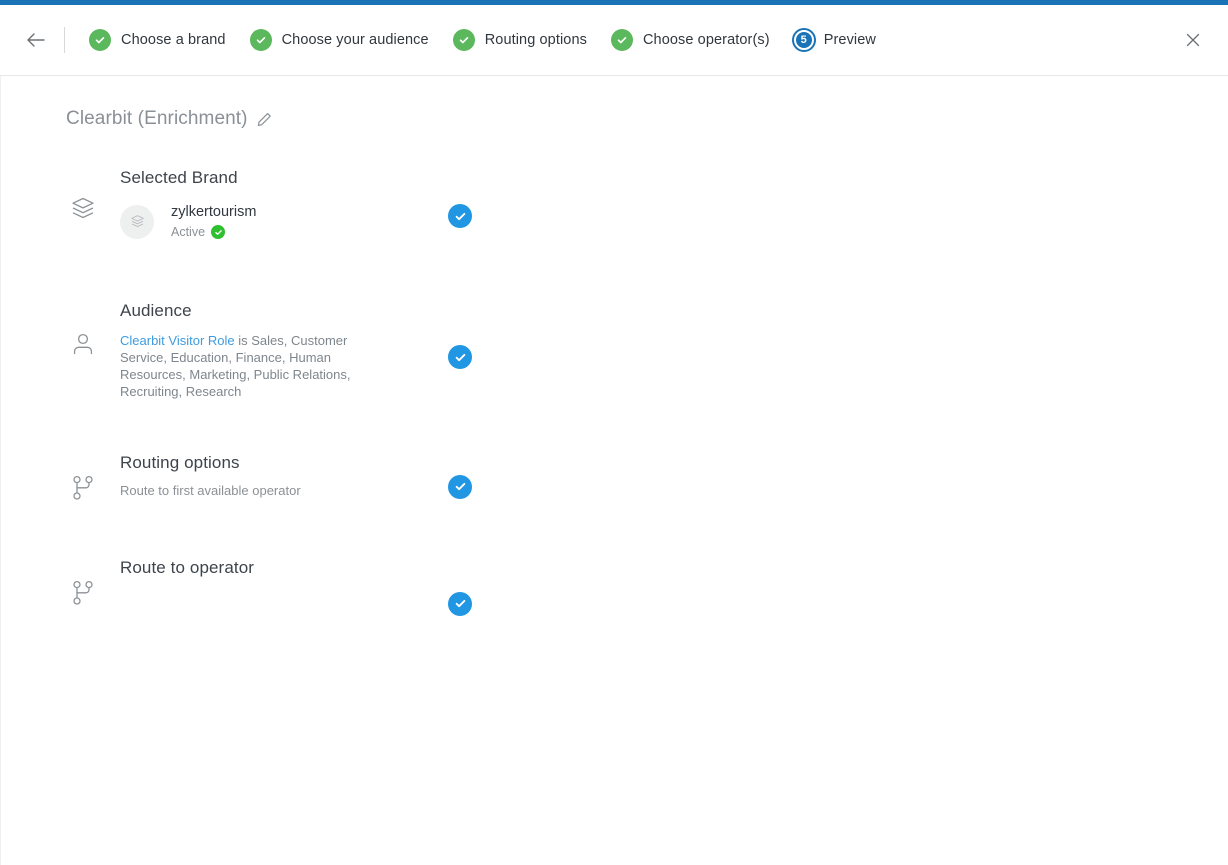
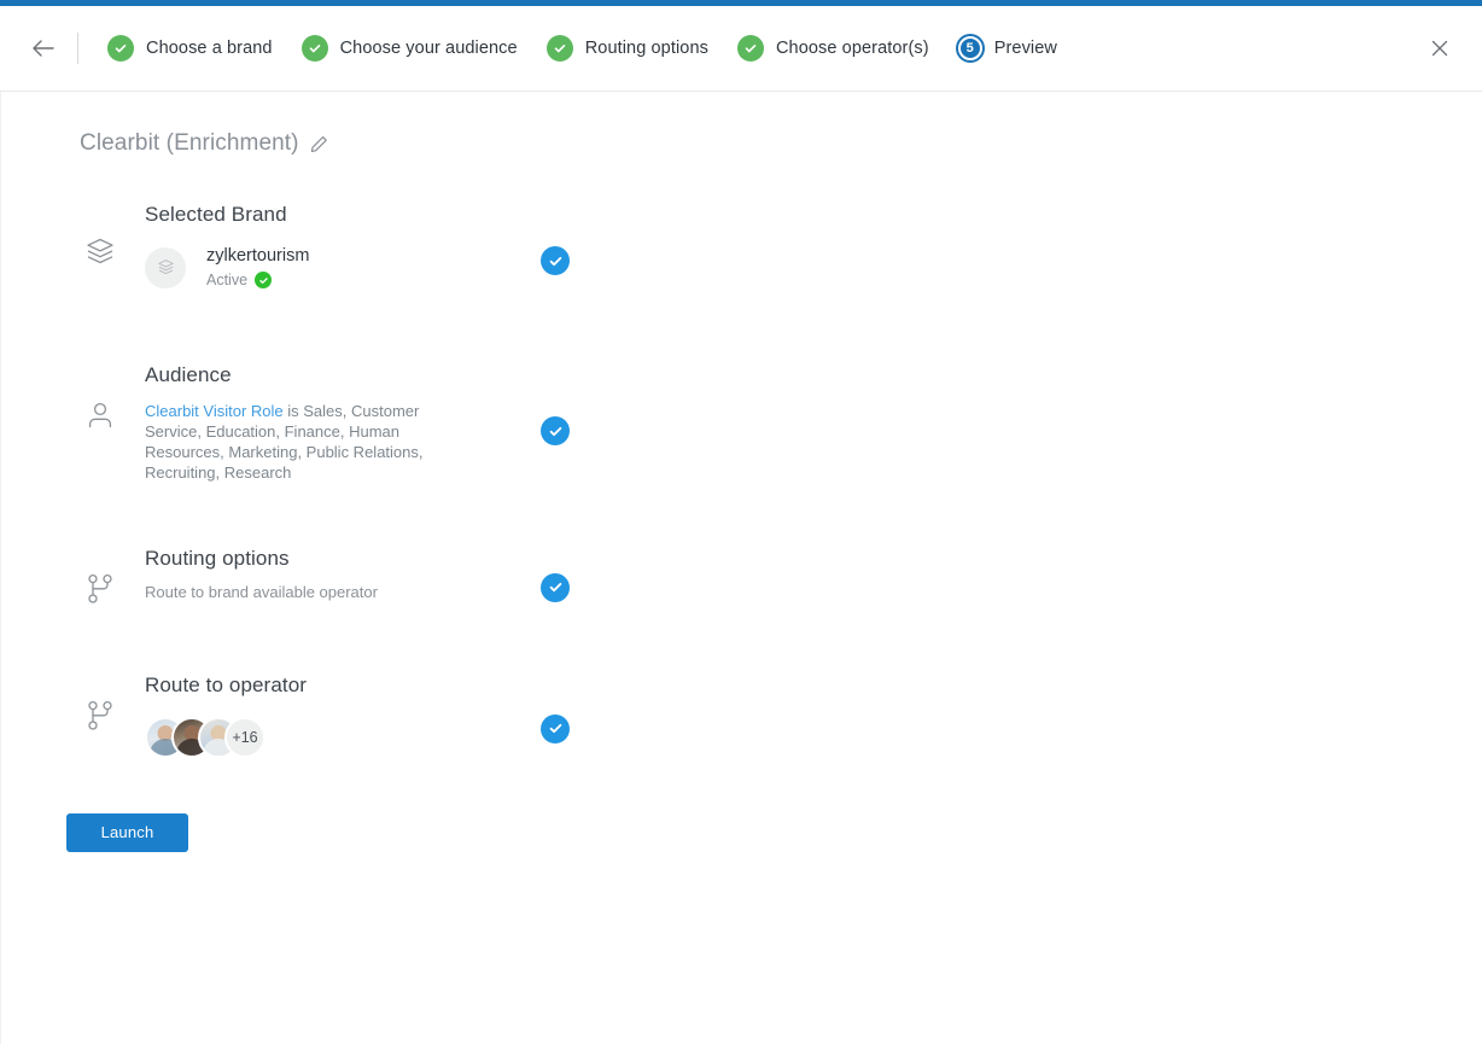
  Choose a brand
  Choose your audience
  Routing options
  Choose operator(s)
  5
  Preview
  Clearbit (Enrichment)
  Selected Brand
  zylkertourism
  Active
  Audience
  Clearbit Visitor Role is Sales, Customer Service, Education, Finance, Human Resources, Marketing, Public Relations, Recruiting, Research
  Routing options
- Route to first available operator
+ Route to brand available operator
  Route to operator
+ +16
+ Launch
